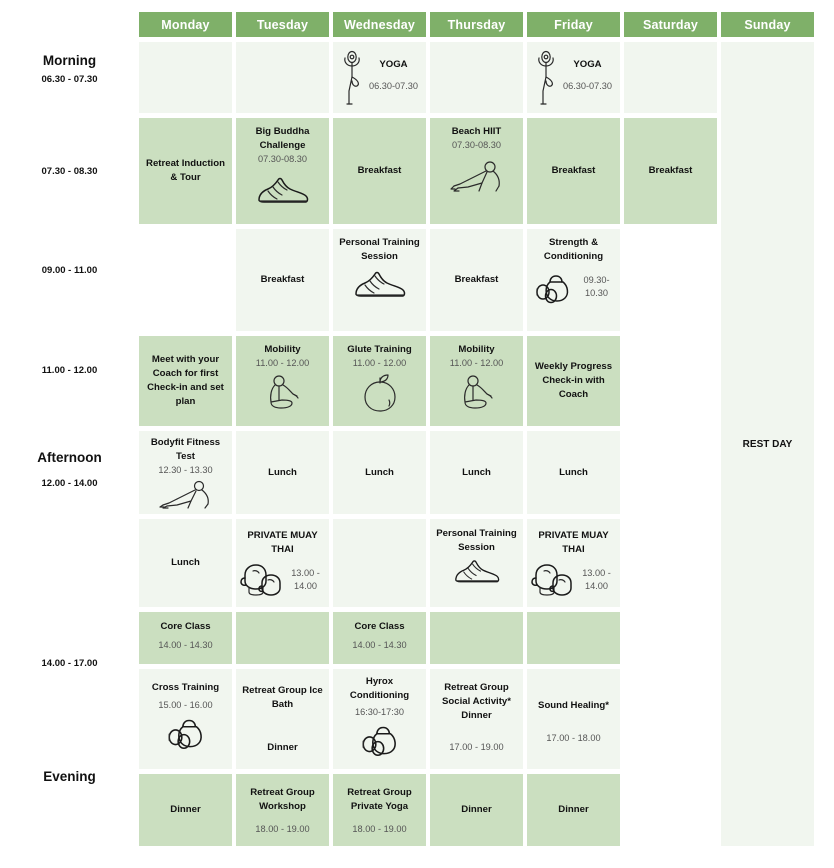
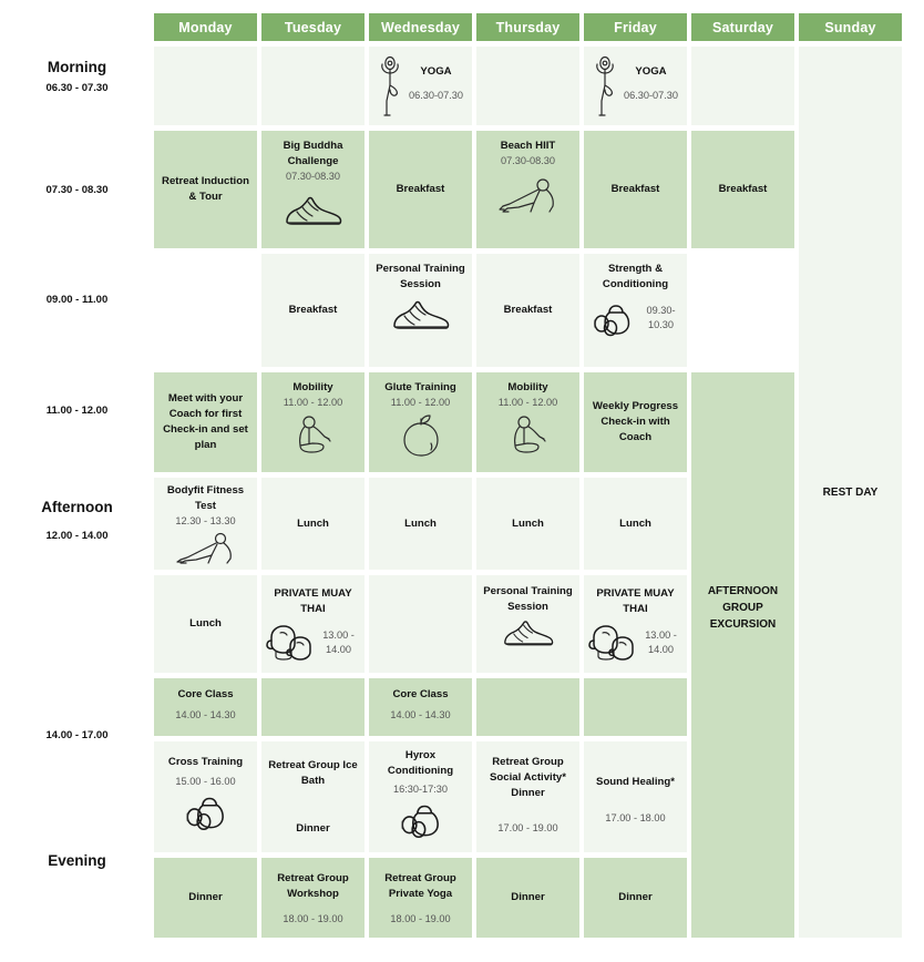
  Monday
  Tuesday
  Wednesday
  Thursday
  Friday
  Saturday
  Sunday
  Morning
  06.30 - 07.30
  07.30 - 08.30
  09.00 - 11.00
  11.00 - 12.00
  Afternoon
  12.00 - 14.00
  14.00 - 17.00
  Evening
+ AFTERNOON
+ GROUP
+ EXCURSION
  REST DAY
  YOGA
  06.30-07.30
  YOGA
  06.30-07.30
  Retreat Induction & Tour
  Big Buddha Challenge
  07.30-08.30
  Breakfast
  Beach HIIT
  07.30-08.30
  Breakfast
  Breakfast
  Breakfast
  Personal Training Session
  Breakfast
  Strength & Conditioning
  09.30-10.30
  Meet with your Coach for first Check-in and set plan
  Mobility
  11.00 - 12.00
  Glute Training
  11.00 - 12.00
  Mobility
  11.00 - 12.00
  Weekly Progress Check-in with Coach
  Bodyfit Fitness Test
  12.30 - 13.30
  Lunch
  Lunch
  Lunch
  Lunch
  Lunch
  PRIVATE MUAY THAI
  13.00 - 14.00
  Personal Training Session
  PRIVATE MUAY THAI
  13.00 - 14.00
  Core Class
  14.00 - 14.30
  Core Class
  14.00 - 14.30
  Cross Training
  15.00 - 16.00
  Retreat Group Ice Bath
  Dinner
  Hyrox Conditioning
  16:30-17:30
  Retreat Group Social Activity* Dinner
  17.00 - 19.00
  Sound Healing*
  17.00 - 18.00
  Dinner
  Retreat Group Workshop
  18.00 - 19.00
  Retreat Group Private Yoga
  18.00 - 19.00
  Dinner
  Dinner
